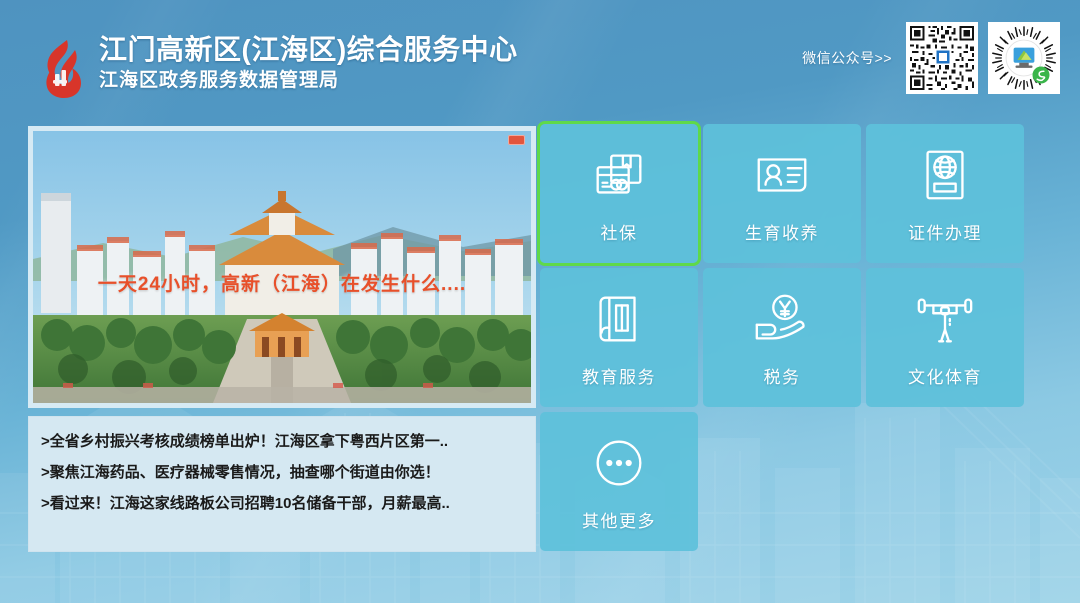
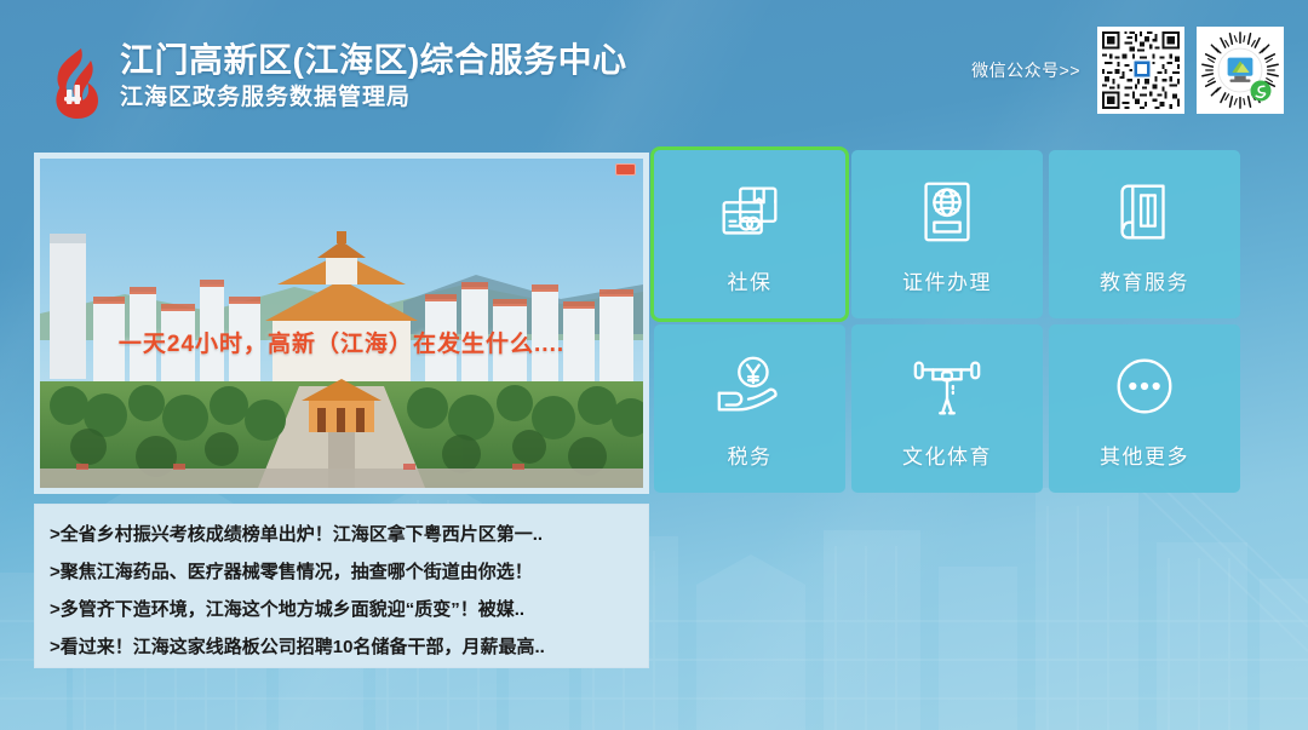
  江门高新区(江海区)综合服务中心
  江海区政务服务数据管理局
  微信公众号>>
  一天24小时，高新（江海）在发生什么....
  >全省乡村振兴考核成绩榜单出炉！江海区拿下粤西片区第一..
  >聚焦江海药品、医疗器械零售情况，抽查哪个街道由你选！
+ >多管齐下造环境，江海这个地方城乡面貌迎“质变”！被媒..
  >看过来！江海这家线路板公司招聘10名储备干部，月薪最高..
  社保
- 生育收养
  证件办理
  教育服务
  税务
  文化体育
  其他更多
